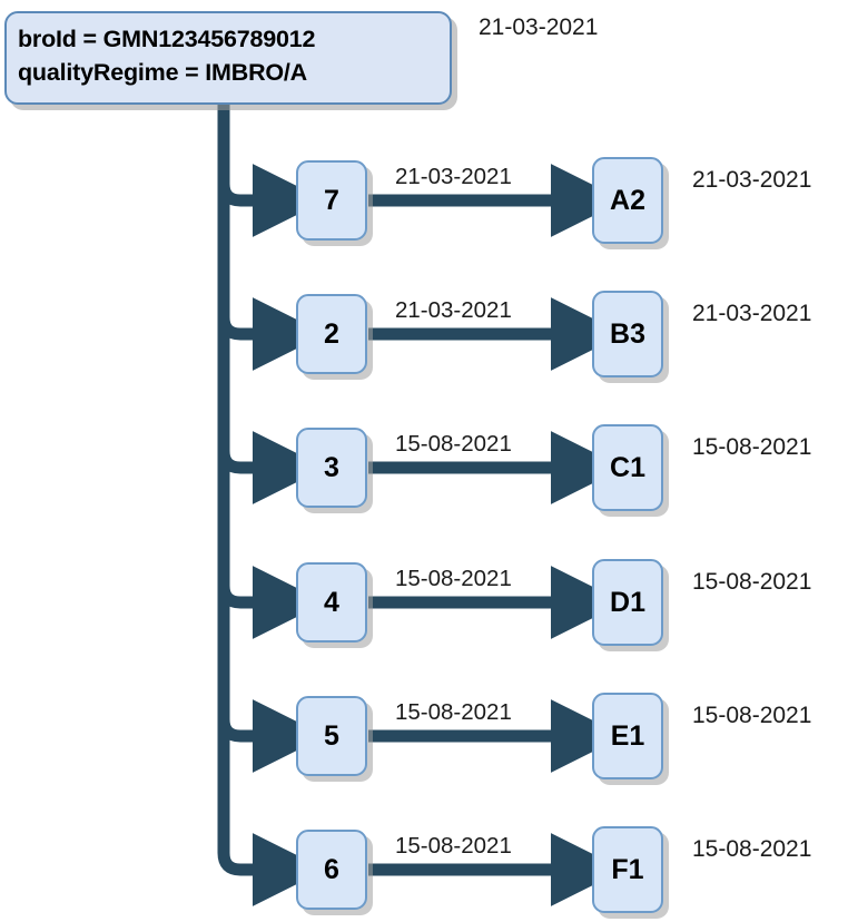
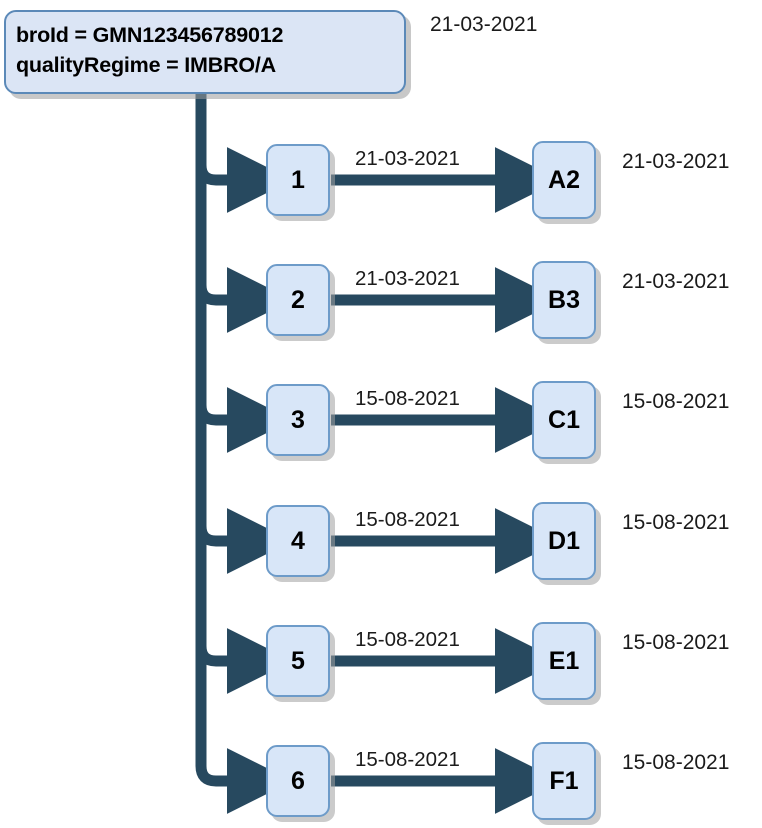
  broId = GMN123456789012
  qualityRegime = IMBRO/A
  21-03-2021
- 7
+ 1
  21-03-2021
  A2
  21-03-2021
  2
  21-03-2021
  B3
  21-03-2021
  3
  15-08-2021
  C1
  15-08-2021
  4
  15-08-2021
  D1
  15-08-2021
  5
  15-08-2021
  E1
  15-08-2021
  6
  15-08-2021
  F1
  15-08-2021
